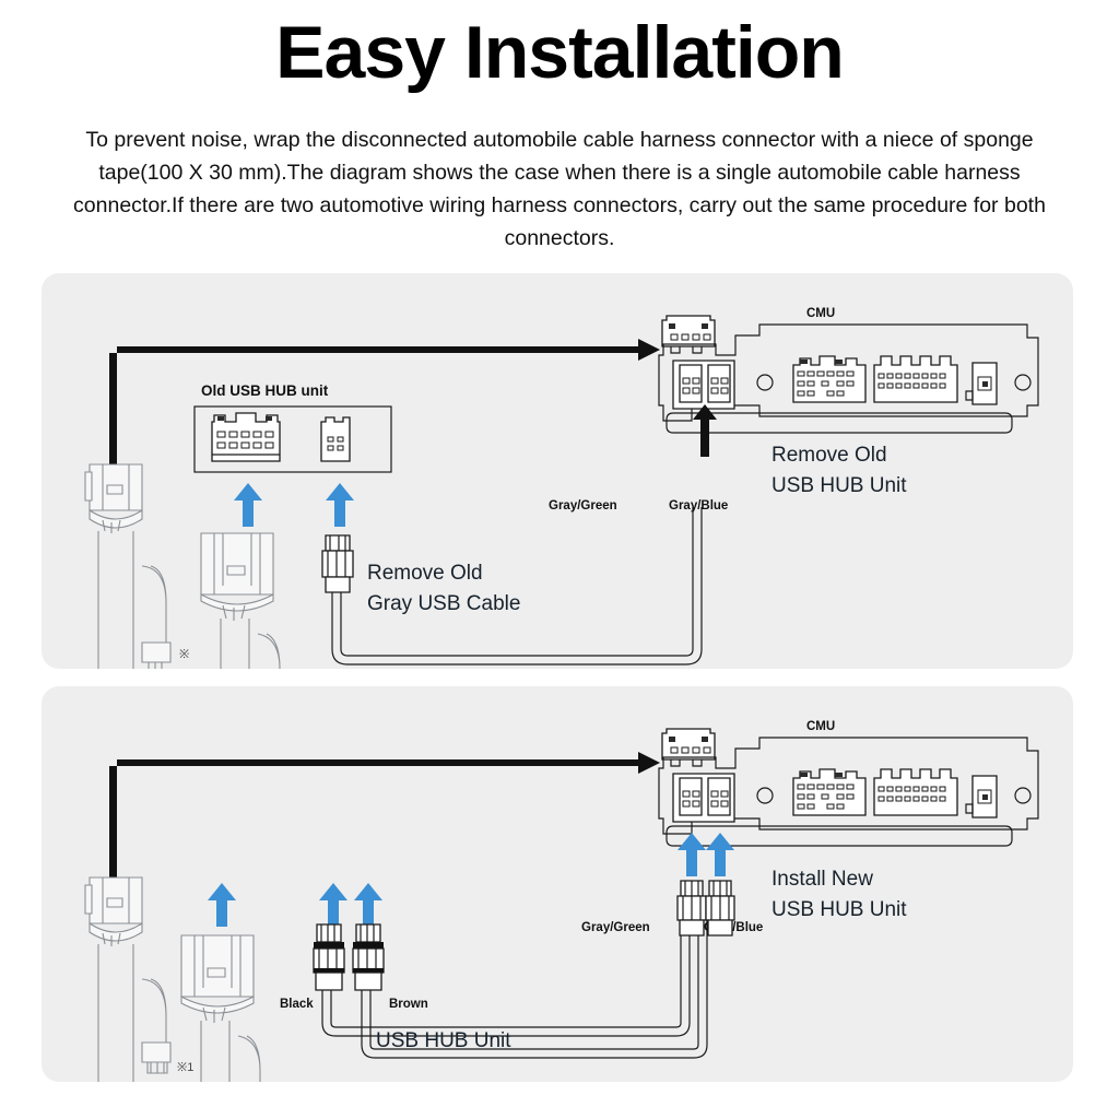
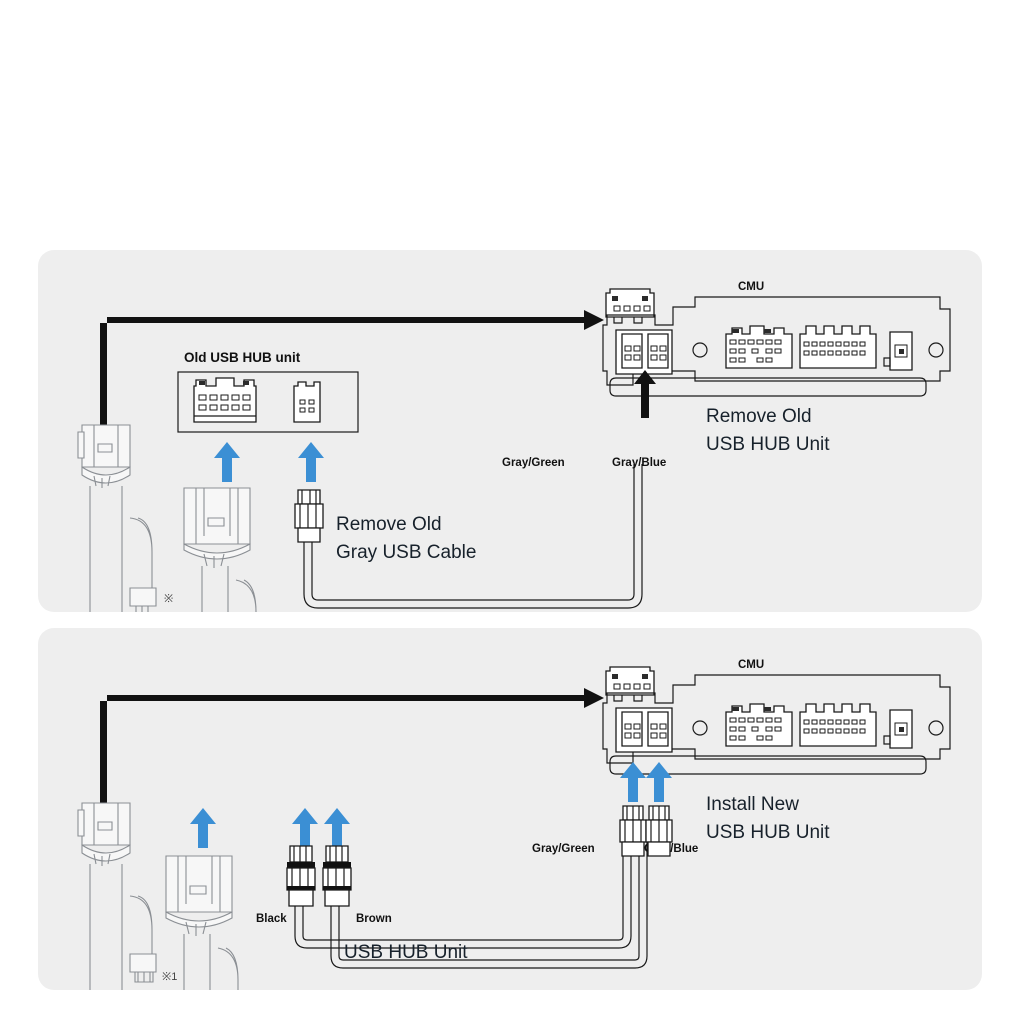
- Easy Installation
- To prevent noise, wrap the disconnected automobile cable harness connector with a niece of sponge tape(100 X 30 mm).The diagram shows the case when there is a single automobile cable harness connector.If there are two automotive wiring harness connectors, carry out the same procedure for both connectors.
  ※
  Old USB HUB unit
  Remove Old
  Gray USB Cable
  Gray/Green
  Gray/Blue
  CMU
  Remove Old
  USB HUB Unit
  ※1
  Black
  Brown
  USB HUB Unit
  Gray/Green
  CMU
  Install New
  USB HUB Unit
